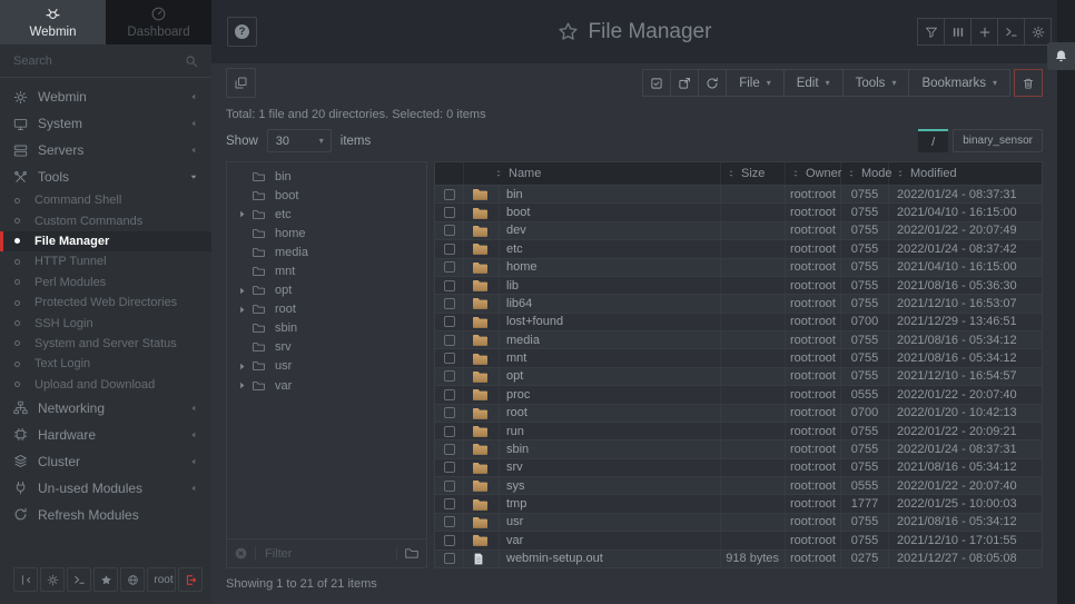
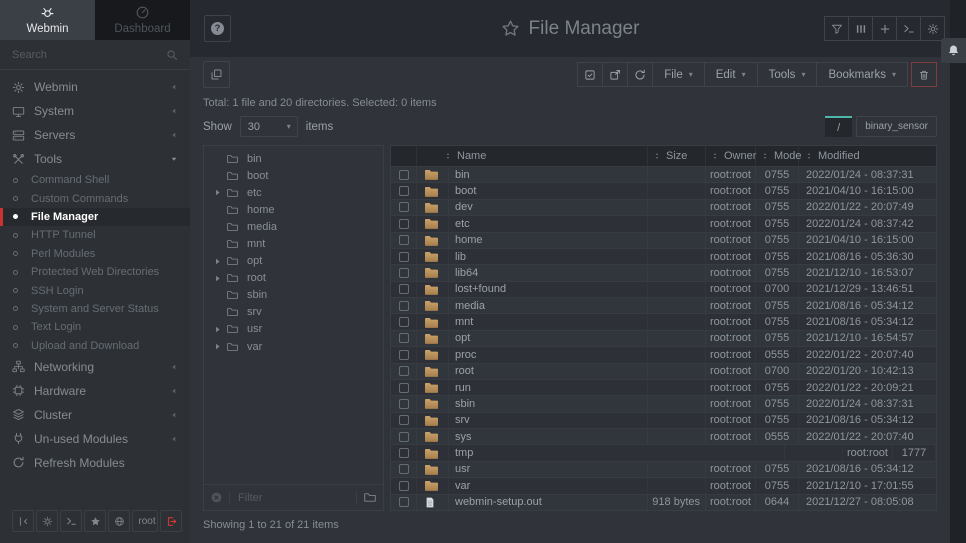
  Webmin
  Dashboard
  Search
  Webmin
  System
  Servers
  Tools
  Command Shell
  Custom Commands
  File Manager
  HTTP Tunnel
  Perl Modules
  Protected Web Directories
  SSH Login
  System and Server Status
  Text Login
  Upload and Download
  Networking
  Hardware
  Cluster
  Un-used Modules
  Refresh Modules
  root
  ?
  File Manager
  File
  ▾
  Edit
  ▾
  Tools
  ▾
  Bookmarks
  ▾
  Total: 1 file and 20 directories. Selected: 0 items
  Show
  30
  ▾
  items
  /
  binary_sensor
  bin
  boot
  etc
  home
  media
  mnt
  opt
  root
  sbin
  srv
  usr
  var
  Filter
  Name
  Size
  Owner
  Mode
  Modified
  bin
  root:root
  0755
  2022/01/24 - 08:37:31
  boot
  root:root
  0755
  2021/04/10 - 16:15:00
  dev
  root:root
  0755
  2022/01/22 - 20:07:49
  etc
  root:root
  0755
  2022/01/24 - 08:37:42
  home
  root:root
  0755
  2021/04/10 - 16:15:00
  lib
  root:root
  0755
  2021/08/16 - 05:36:30
  lib64
  root:root
  0755
  2021/12/10 - 16:53:07
  lost+found
  root:root
  0700
  2021/12/29 - 13:46:51
  media
  root:root
  0755
  2021/08/16 - 05:34:12
  mnt
  root:root
  0755
  2021/08/16 - 05:34:12
  opt
  root:root
  0755
  2021/12/10 - 16:54:57
  proc
  root:root
  0555
  2022/01/22 - 20:07:40
  root
  root:root
  0700
  2022/01/20 - 10:42:13
  run
  root:root
  0755
  2022/01/22 - 20:09:21
  sbin
  root:root
  0755
  2022/01/24 - 08:37:31
  srv
  root:root
  0755
  2021/08/16 - 05:34:12
  sys
  root:root
  0555
  2022/01/22 - 20:07:40
  tmp
  root:root
  1777
- 2022/01/25 - 10:00:03
  usr
  root:root
  0755
  2021/08/16 - 05:34:12
  var
  root:root
  0755
  2021/12/10 - 17:01:55
  webmin-setup.out
  918 bytes
  root:root
- 0275
+ 0644
  2021/12/27 - 08:05:08
  Showing 1 to 21 of 21 items
